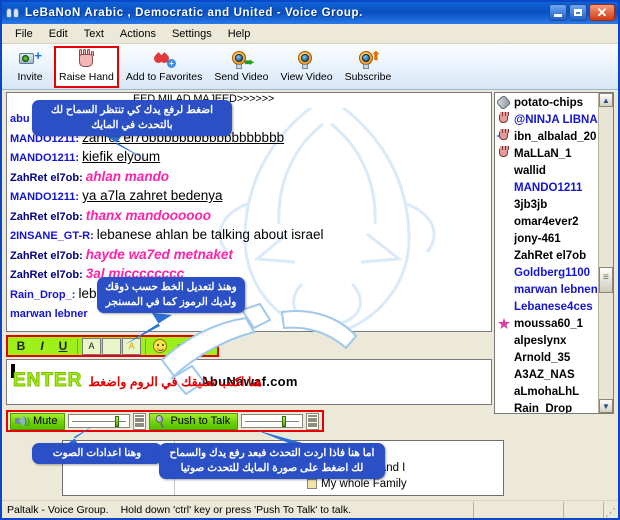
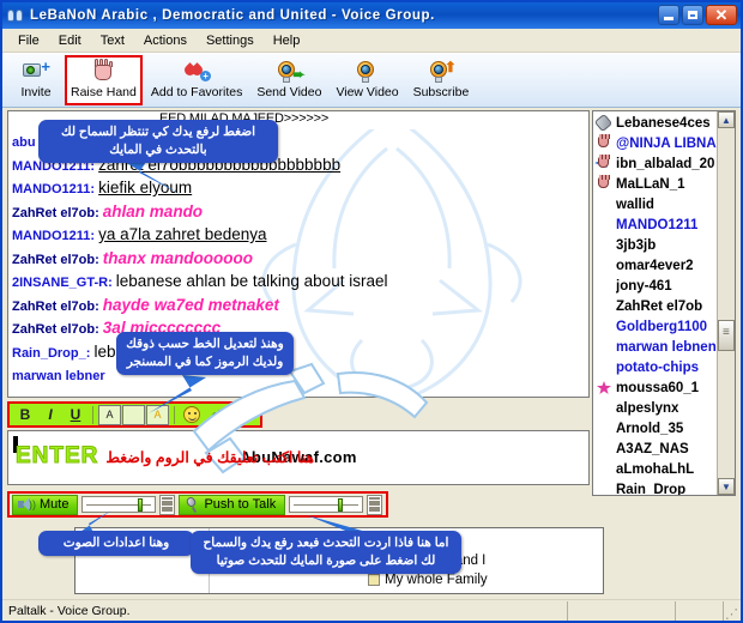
  LeBaNoN Arabic , Democratic and United - Voice Group.
  ✕
  File
  Edit
  Text
  Actions
  Settings
  Help
  +
  Invite
  Raise Hand
  +
  Add to Favorites
  ➨
  Send Video
  View Video
  ⬆
  Subscribe
  EED MILAD MAJEED>>>>>>
  abu
  MANDO1211: zahr el7obbbbbbbbbbbbbbbbbb
  MANDO1211: kiefik elyoum
  ZahRet el7ob: ahlan mando
  MANDO1211: ya a7la zahret bedenya
  ZahRet el7ob: thanx mandoooooo
  2INSANE_GT-R: lebanese ahlan be talking about israel
  ZahRet el7ob: hayde wa7ed metnaket
  ZahRet el7ob: 3al micccccccc
  Rain_Drop_: leb
  marwan lebner
- potato-chips
+ Lebanese4ces
  @NINJA LIBNA
  ibn_albalad_20
  MaLLaN_1
  wallid
  MANDO1211
  3jb3jb
  omar4ever2
  jony-461
  ZahRet el7ob
  Goldberg1100
  marwan lebnen
- Lebanese4ces
+ potato-chips
  moussa60_1
  alpeslynx
  Arnold_35
  A3AZ_NAS
  aLmohaLhL
  Rain_Drop_
  ▲
  ▼
  B
  I
  U
  A
  A
  AbuNawaf.com
  ))
  Mute
  Push to Talk
  My whole Family
  Paltalk - Voice Group.
- Hold down 'ctrl' key or press 'Push To Talk' to talk.
  اضغط لرفع يدك كي تنتظر السماح لك
  بالتحدث في المايك
  وهنذ لتعديل الخط حسب ذوقك
  ولديك الرموز كما في المسنجر
  هنا اكتب تعليقك في الروم واضغط
  ENTER
  وهنا اعدادات الصوت
  اما هنا فاذا اردت التحدث فبعد رفع يدك والسماح
  لك اضغط على صورة المايك للتحدث صوتيا
